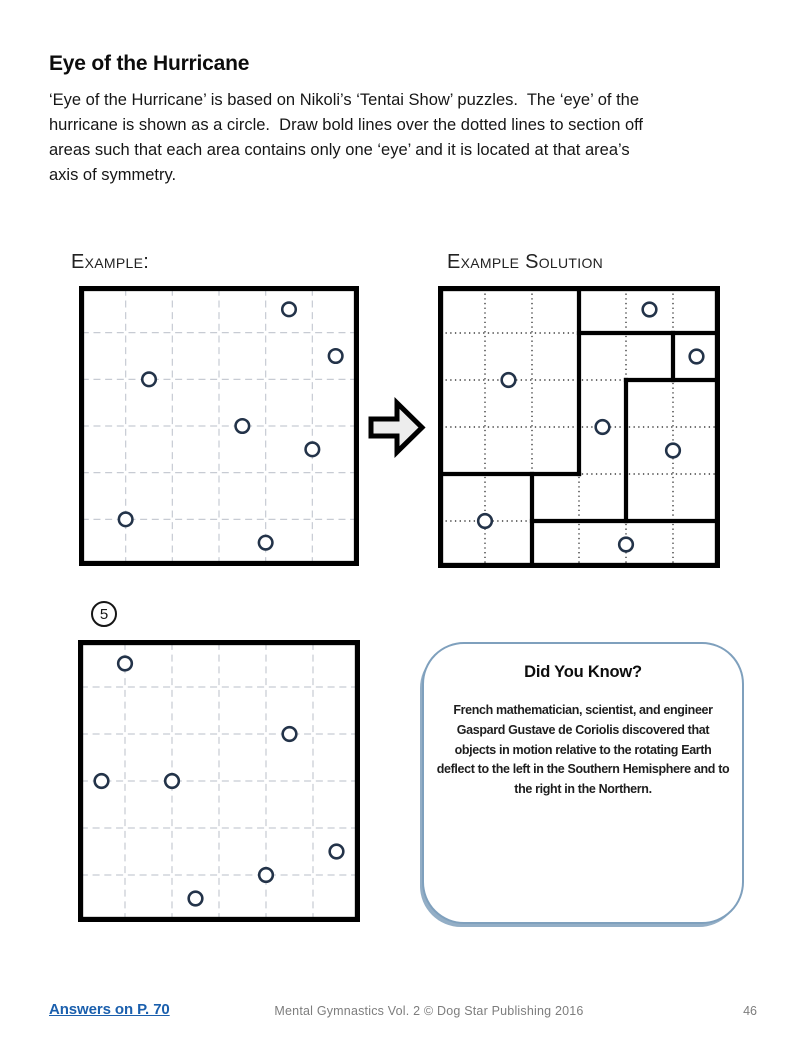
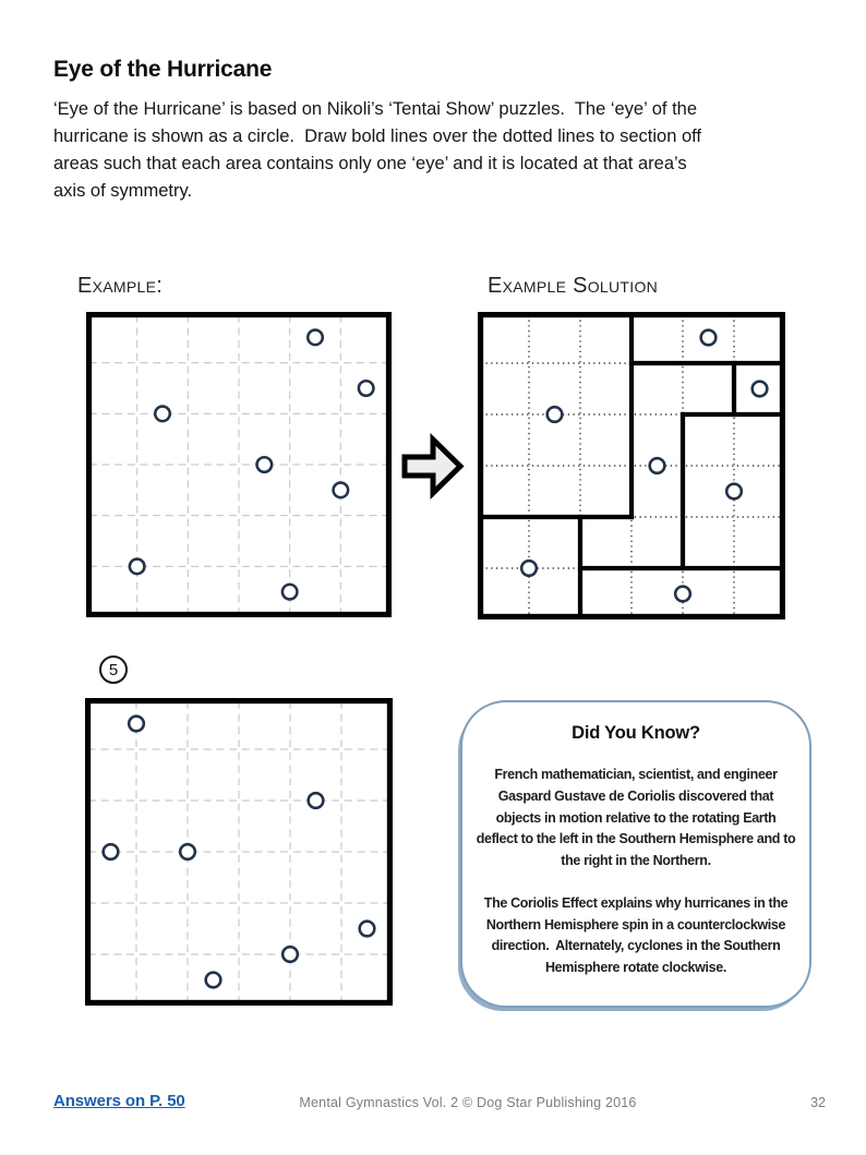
  Eye of the Hurricane
  ‘Eye of the Hurricane’ is based on Nikoli’s ‘Tentai Show’ puzzles. The ‘eye’ of the
  hurricane is shown as a circle. Draw bold lines over the dotted lines to section off
  areas such that each area contains only one ‘eye’ and it is located at that area’s
  axis of symmetry.
  Example:
  Example Solution
  5
  Did You Know?
  French mathematician, scientist, and engineer Gaspard Gustave de Coriolis discovered that objects in motion relative to the rotating Earth deflect to the left in the Southern Hemisphere and to the right in the Northern.
+ The Coriolis Effect explains why hurricanes in the Northern Hemisphere spin in a counterclockwise direction. Alternately, cyclones in the Southern Hemisphere rotate clockwise.
- Answers on P. 70
+ Answers on P. 50
  Mental Gymnastics Vol. 2 © Dog Star Publishing 2016
- 46
+ 32
